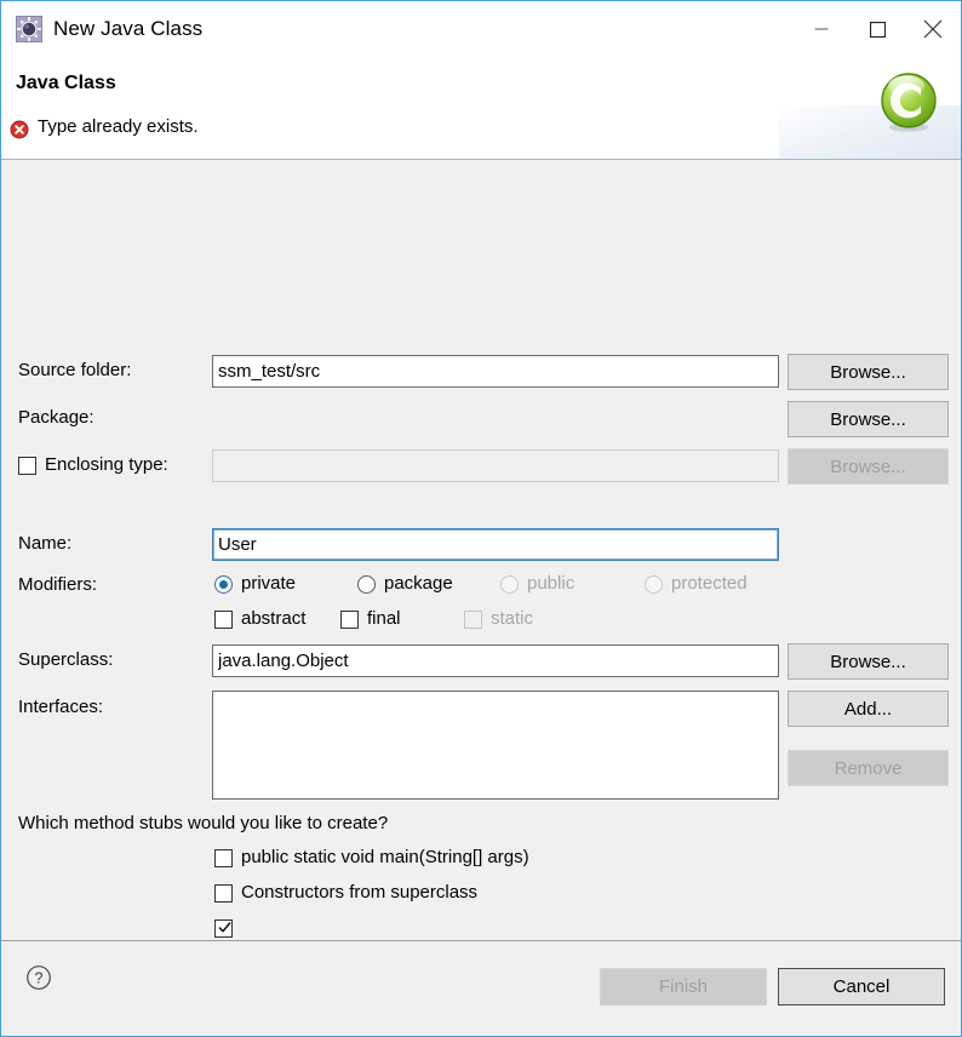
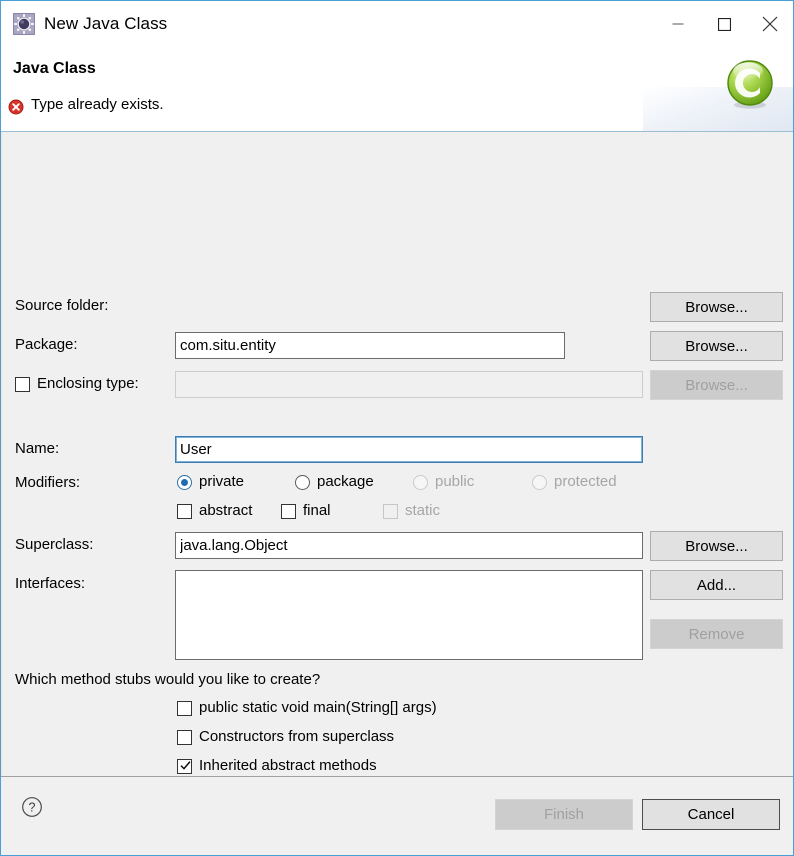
  New Java Class
  Java Class
  Type already exists.
  Source folder:
- ssm_test/src
  Browse...
  Package:
+ com.situ.entity
  Browse...
  Enclosing type:
  Browse...
  Name:
  User
  Modifiers:
  private
  package
  public
  protected
  abstract
  final
  static
  Superclass:
  java.lang.Object
  Browse...
  Interfaces:
  Add...
  Remove
  Which method stubs would you like to create?
  public static void main(String[] args)
  Constructors from superclass
+ Inherited abstract methods
  ?
  Finish
  Cancel
